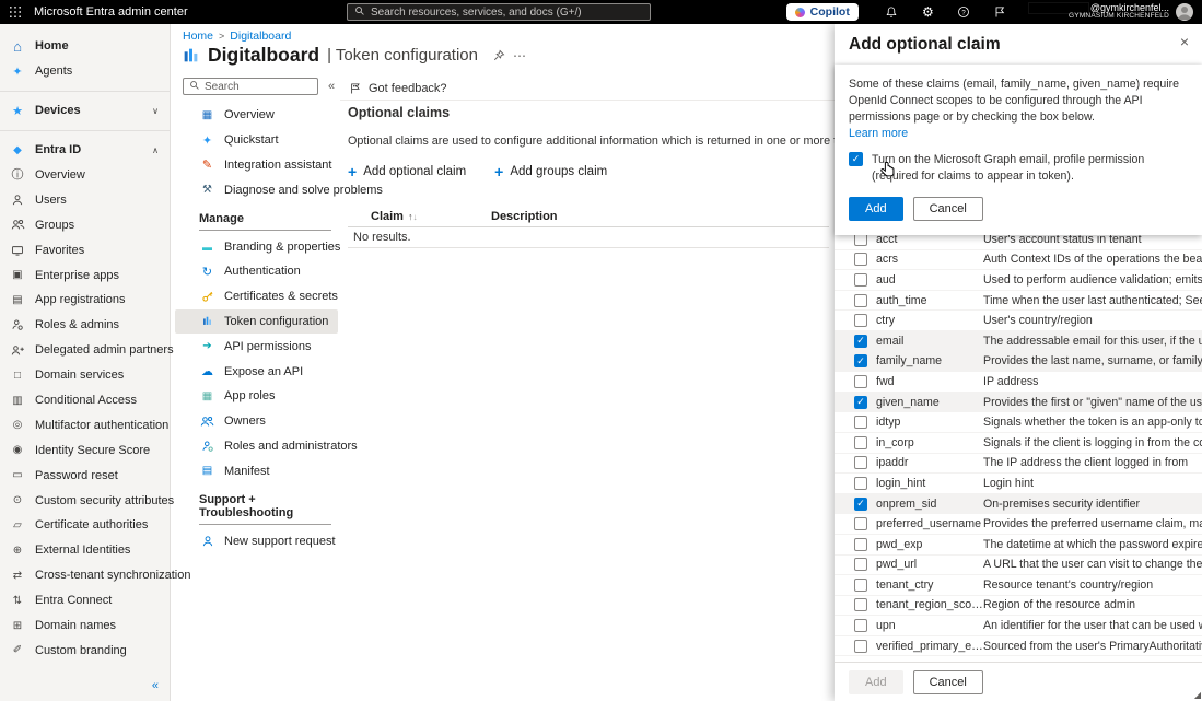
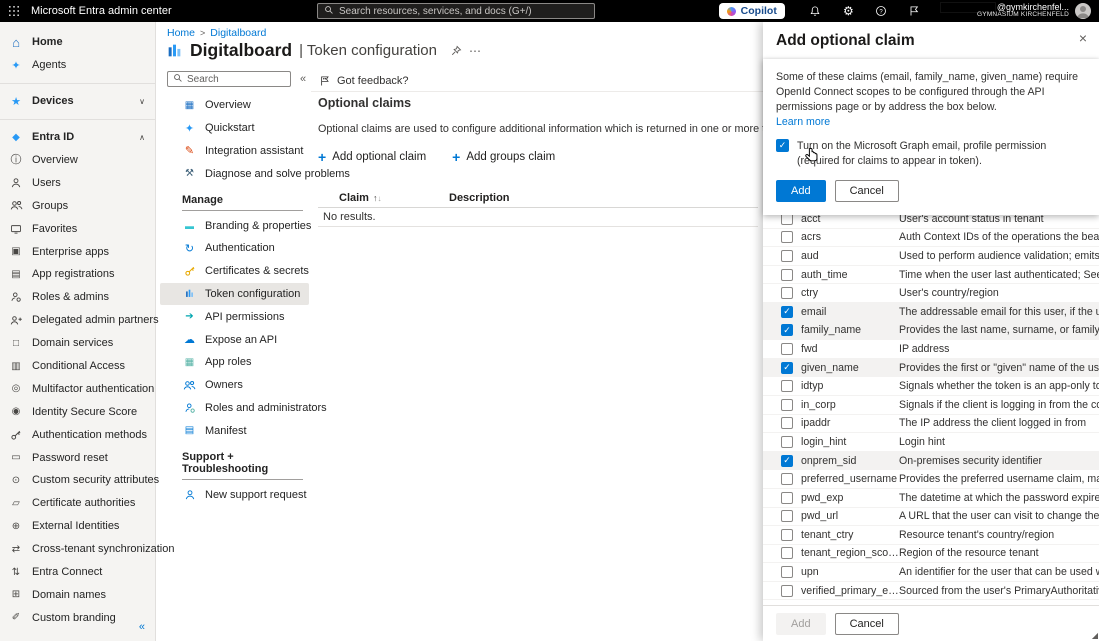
  Microsoft Entra admin center
  Search resources, services, and docs (G+/)
  Copilot
  ⚙
  @gymkirchenfel...
  ⌂
  Home
  ✦
  Agents
  ★
  Devices
  ∨
  ◆
  Entra ID
  ∧
  ⓘ
  Overview
  Users
  Groups
  Favorites
  ▣
  Enterprise apps
  ▤
  App registrations
  Roles & admins
  Delegated admin partners
  □
  Domain services
  ▥
  Conditional Access
  ◎
  Multifactor authentication
  ◉
  Identity Secure Score
+ Authentication methods
  ▭
  Password reset
  ⊙
  Custom security attributes
  ▱
  Certificate authorities
  ⊕
  External Identities
  ⇄
  Cross-tenant synchronization
  ⇅
  Entra Connect
  ⊞
  Domain names
  ✐
  Custom branding
  «
  Home
  >
  Digitalboard
  Digitalboard
  | Token configuration
  ⋯
  Search
  «
  ▦
  Overview
  ✦
  Quickstart
  ✎
  Integration assistant
  ⚒
  Diagnose and solve problems
  Manage
  ▬
  Branding & properties
  ↻
  Authentication
  Certificates & secrets
  Token configuration
  ➔
  API permissions
  ☁
  Expose an API
  ▦
  App roles
  Owners
  Roles and administrators
  ▤
  Manifest
  Support + Troubleshooting
  New support request
  Got feedback?
  Optional claims
  Optional claims are used to configure additional information which is returned in one or more
  +
  Add optional claim
  +
  Add groups claim
  Claim
  ↑↓
  Description
  No results.
  Add optional claim
  ×
- Some of these claims (email, family_name, given_name) require OpenId Connect scopes to be configured through the API permissions page or by checking the box below.
+ Some of these claims (email, family_name, given_name) require OpenId Connect scopes to be configured through the API permissions page or by address the box below.
  Learn more
  Turn on the Microsoft Graph email, profile permission (reuired for claims to appear in token).
  Add
  Cancel
  acct
  User's account status in tenant
  acrs
  aud
  Used to perform audience validation; emits
  auth_time
  Time when the user last authenticated; Se
  ctry
  User's country/region
  email
  The addressable email for this user, if the
  family_name
  Provides the last name, surname, or family
  fwd
  IP address
  given_name
  Provides the first or "given" name of the us
  idtyp
  Signals whether the token is an app-only t
  in_corp
  Signals if the client is logging in from the c
  ipaddr
  The IP address the client logged in from
  login_hint
  Login hint
  onprem_sid
  On-premises security identifier
  preferred_username
  pwd_exp
  The datetime at which the password expire
  pwd_url
  A URL that the user can visit to change the
  tenant_ctry
  Resource tenant's country/region
  tenant_region_scope
- Region of the resource admin
+ Region of the resource tenant
  upn
  verified_primary_em
  Sourced from the user's PrimaryAuthoritati
  Add
  Cancel
  ◢
